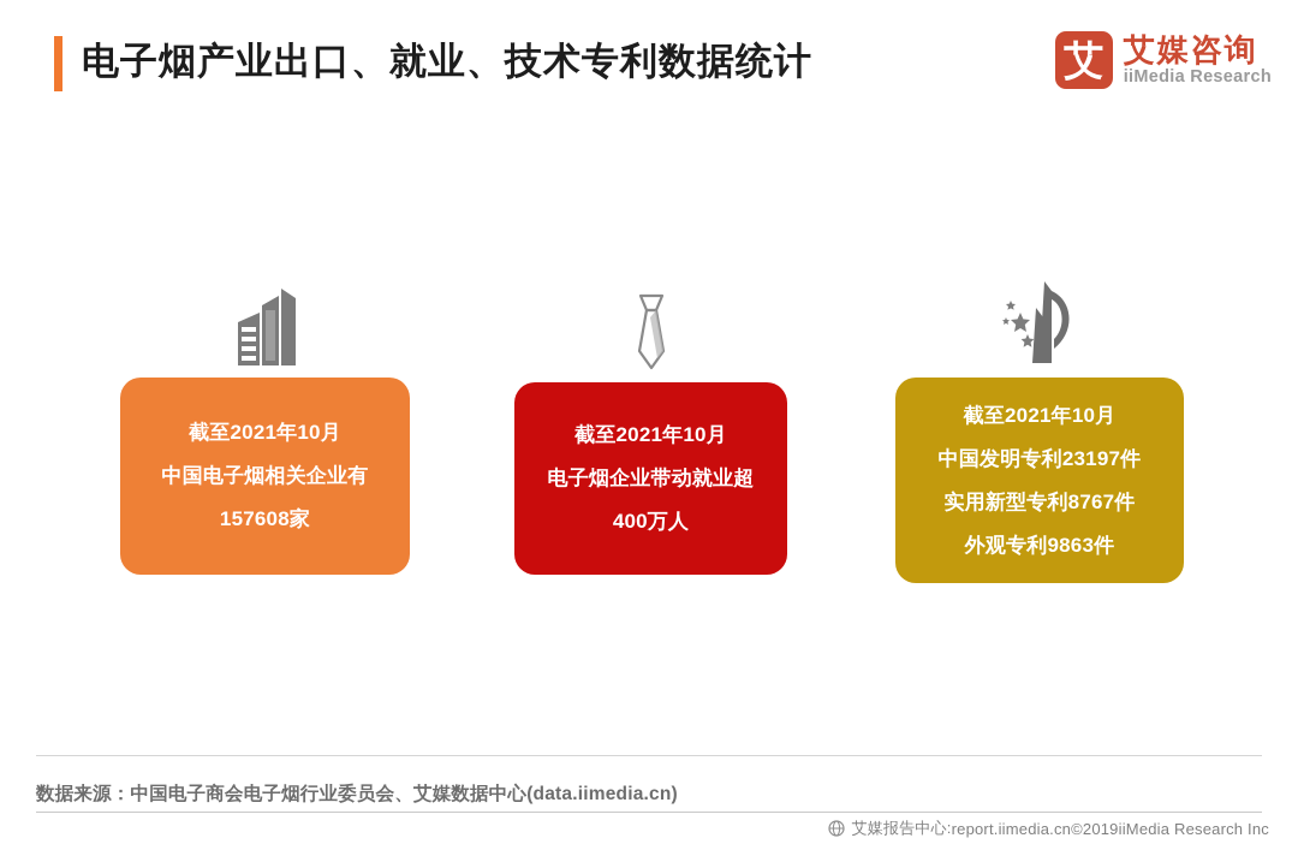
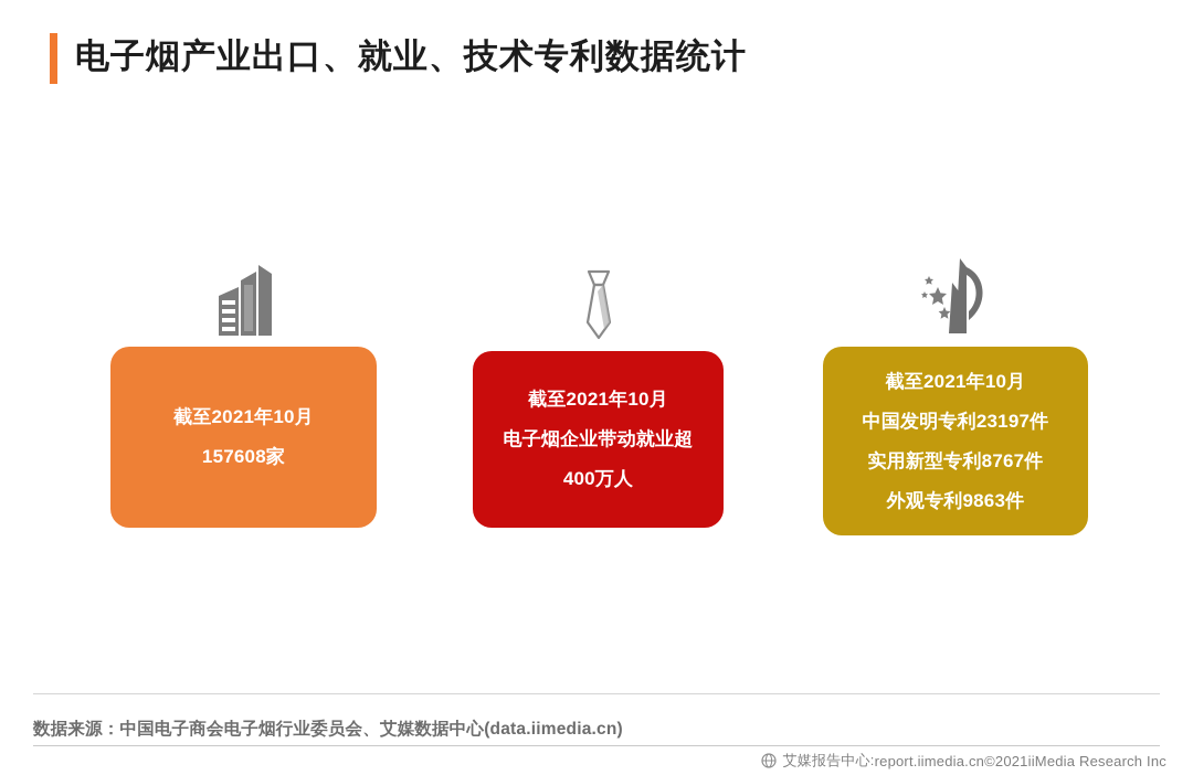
  电子烟产业出口、就业、技术专利数据统计
- 艾
- 艾媒咨询
- iiMedia Research
  截至2021年10月
- 中国电子烟相关企业有
  157608家
  截至2021年10月
  电子烟企业带动就业超
  400万人
  截至2021年10月
  中国发明专利23197件
  实用新型专利8767件
  外观专利9863件
  数据来源：中国电子商会电子烟行业委员会、艾媒数据中心(data.iimedia.cn)
  艾媒报告中心:
  report.iimedia.cn
- ©2019
+ ©2021
  iiMedia Research Inc
